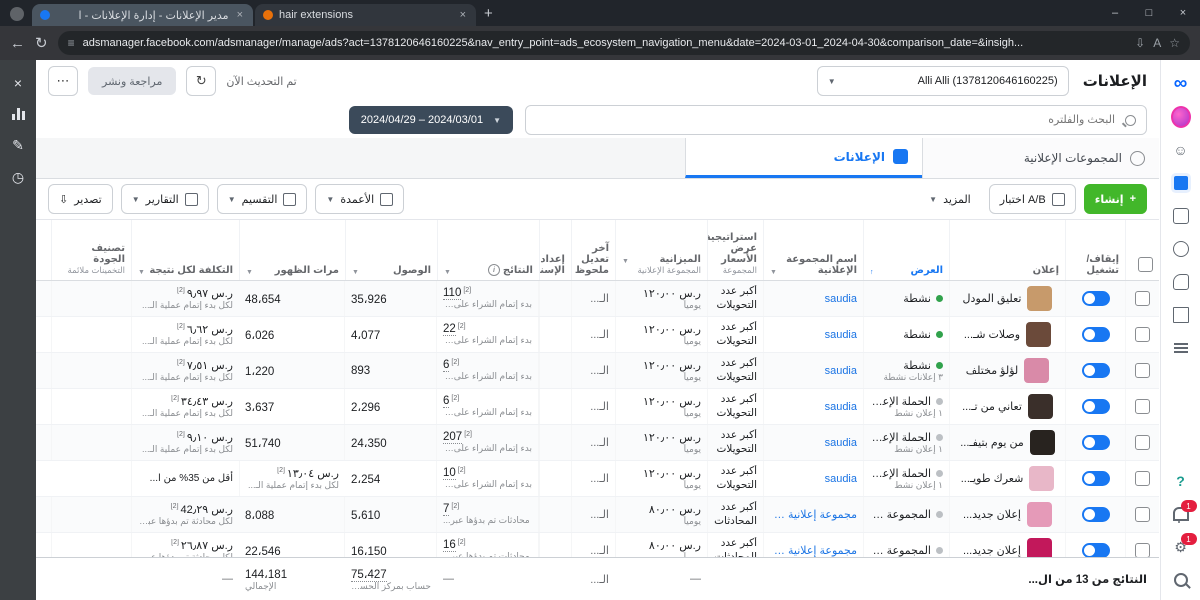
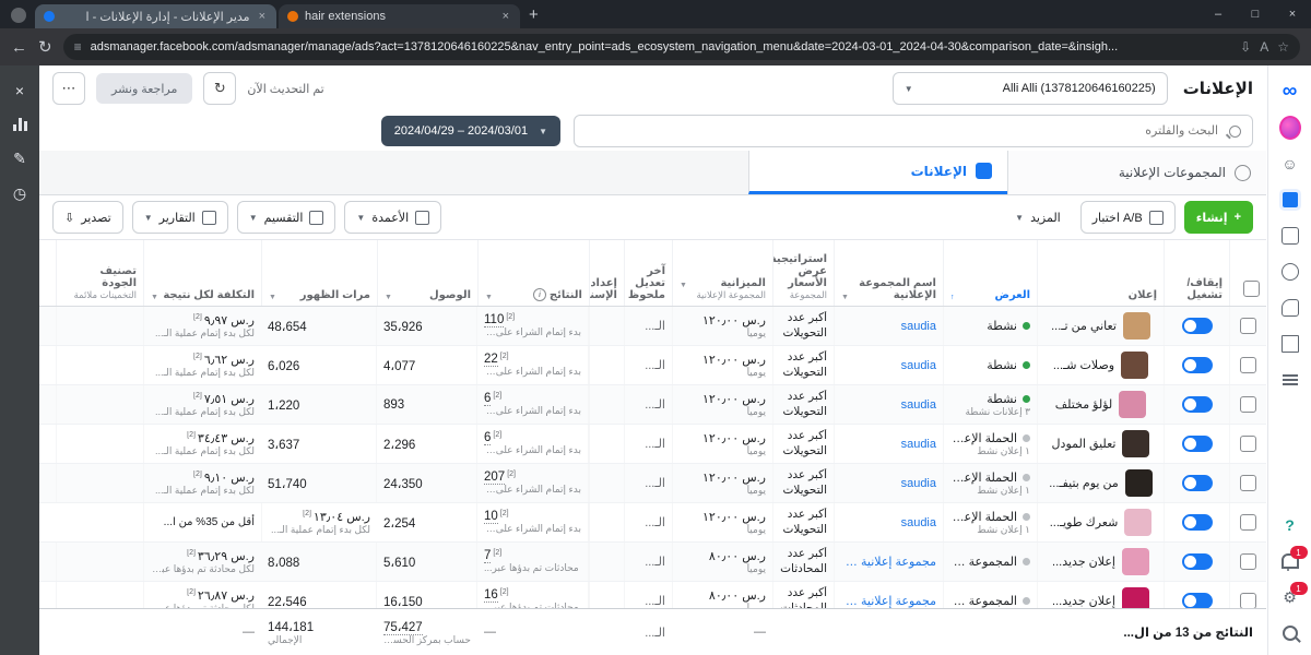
  مدير الإعلانات - إدارة الإعلانات - ا
  ×
  hair extensions
  ×
  +
  –
  □
  ×
  ←
  ↻
  ≡
  adsmanager.facebook.com/adsmanager/manage/ads?act=1378120646160225&nav_entry_point=ads_ecosystem_navigation_menu&date=2024-03-01_2024-04-30&comparison_date=&insigh...
  ⇩
  A
  ☆
  ×
  ✎
  ◷
  ∞
  ☺
  ?
  1
  ⚙
  1
  الإعلانات
  Alli Alli (1378120646160225)
  ▼
  تم التحديث الآن
  ↻
  مراجعة ونشر
  ⋯
  2024/04/29 – 2024/03/01
  ▼
  المجموعات الإعلانية
  الإعلانات
  +
  إنشاء
  اختبار A/B
  المزيد
  ▼
  الأعمدة
  ▼
  التقسيم
  ▼
  التقارير
  ▼
  تصدير
  ⇩
  إيقاف/ تشغيل
  إعلان
  العرض
  اسم المجموعة الإعلانية
  استراتيجية عرض الأسعار
  المجموعة
  الميزانية
  المجموعة الإعلانية
  آخر تعديل ملحوظ
  إعداد الإسن
  النتائج
  الوصول
  مرات الظهور
  التكلفة لكل نتيجة
  تصنيف الجودة
  التخمينات ملائمة
- تعليق المودل
+ تعاني من تـ...
  نشطة
  saudia
  أكبر عدد
  التحويلات
  ر.س ١٢٠٫٠٠
  يومياً
  الـ...
  بدء إتمام الشراء على الم
  35،926
  48،654
  ر.س ٩٫٩٧
  لكل بدء إتمام عملية الـ...
  وصلات شـ...
  نشطة
  saudia
  أكبر عدد
  التحويلات
  ر.س ١٢٠٫٠٠
  يومياً
  الـ...
  بدء إتمام الشراء على الم
  4،077
  6،026
  ر.س ٦٫٦٢
  لكل بدء إتمام عملية الـ...
  لؤلؤ مختلف
  نشطة
  ٣ إعلانات نشطة
  saudia
  أكبر عدد
  التحويلات
  ر.س ١٢٠٫٠٠
  يومياً
  الـ...
  بدء إتمام الشراء على الم
  893
  1،220
  ر.س ٧٫٥١
  لكل بدء إتمام عملية الـ...
- تعاني من تـ...
+ تعليق المودل
  ١ إعلان نشط
  saudia
  أكبر عدد
  التحويلات
  ر.س ١٢٠٫٠٠
  يومياً
  الـ...
  بدء إتمام الشراء على الم
  2،296
  3،637
  ر.س ٣٤٫٤٣
  لكل بدء إتمام عملية الـ...
  من يوم بتيفـ...
  ١ إعلان نشط
  saudia
  أكبر عدد
  التحويلات
  ر.س ١٢٠٫٠٠
  يومياً
  الـ...
  بدء إتمام الشراء على الم
  24،350
  51،740
  ر.س ٩٫١٠
  لكل بدء إتمام عملية الـ...
  شعرك طويـ...
  ١ إعلان نشط
  saudia
  أكبر عدد
  التحويلات
  ر.س ١٢٠٫٠٠
  يومياً
  الـ...
  بدء إتمام الشراء على الم
  2،254
  ر.س ١٣٫٠٤
  لكل بدء إتمام عملية الـ...
  أقل من 35% من ا...
  إعلان جديد...
  أكبر عدد
  المحادثات
  ر.س ٨٠٫٠٠
  يومياً
  الـ...
  محادثات تم بدؤها عبر...
  5،610
  8،088
- ر.س 42٫٢٩
+ ر.س ٣٦٫٢٩
  لكل محادثة تم بدؤها عبـ...
  إعلان جديد...
  أكبر عدد
  ر.س ٨٠٫٠٠
  الـ...
  16،150
  22،546
  ر.س ٢٦٫٨٧
  النتائج من 13 من ال...
  —
  الـ...
  —
  75،427
  حساب بمركز الحسابا
  144،181
  الإجمالي
  —
